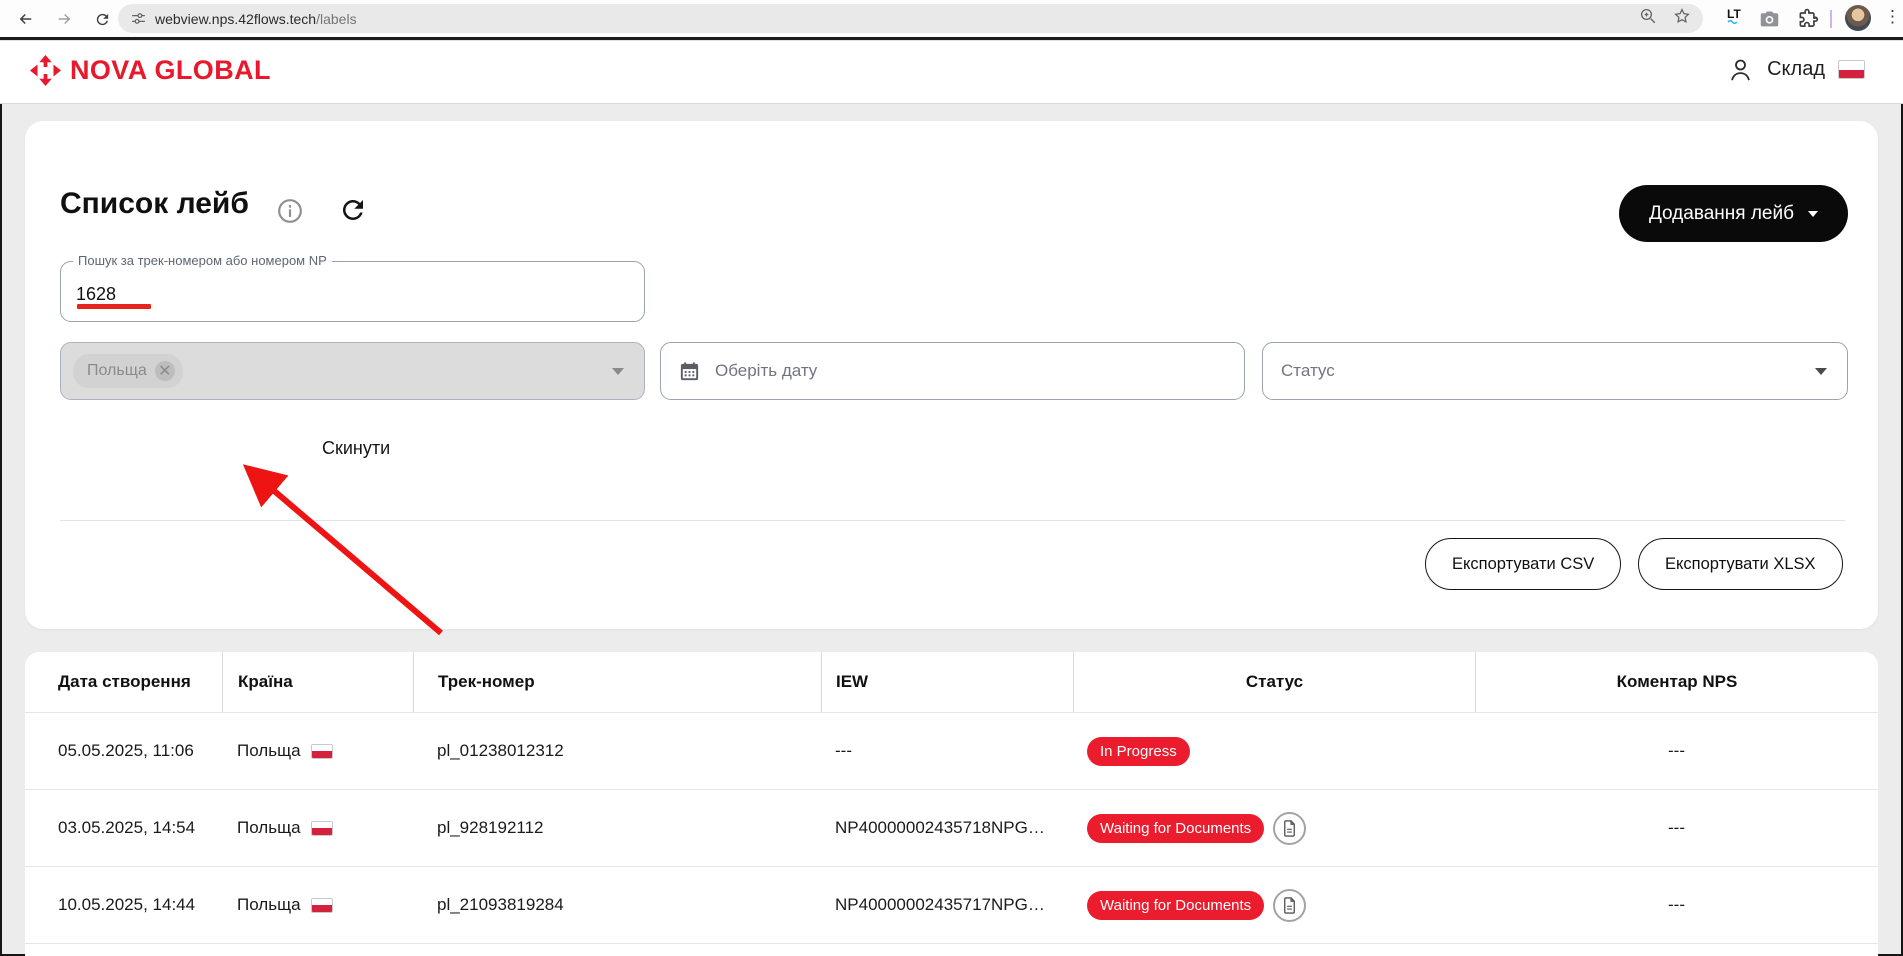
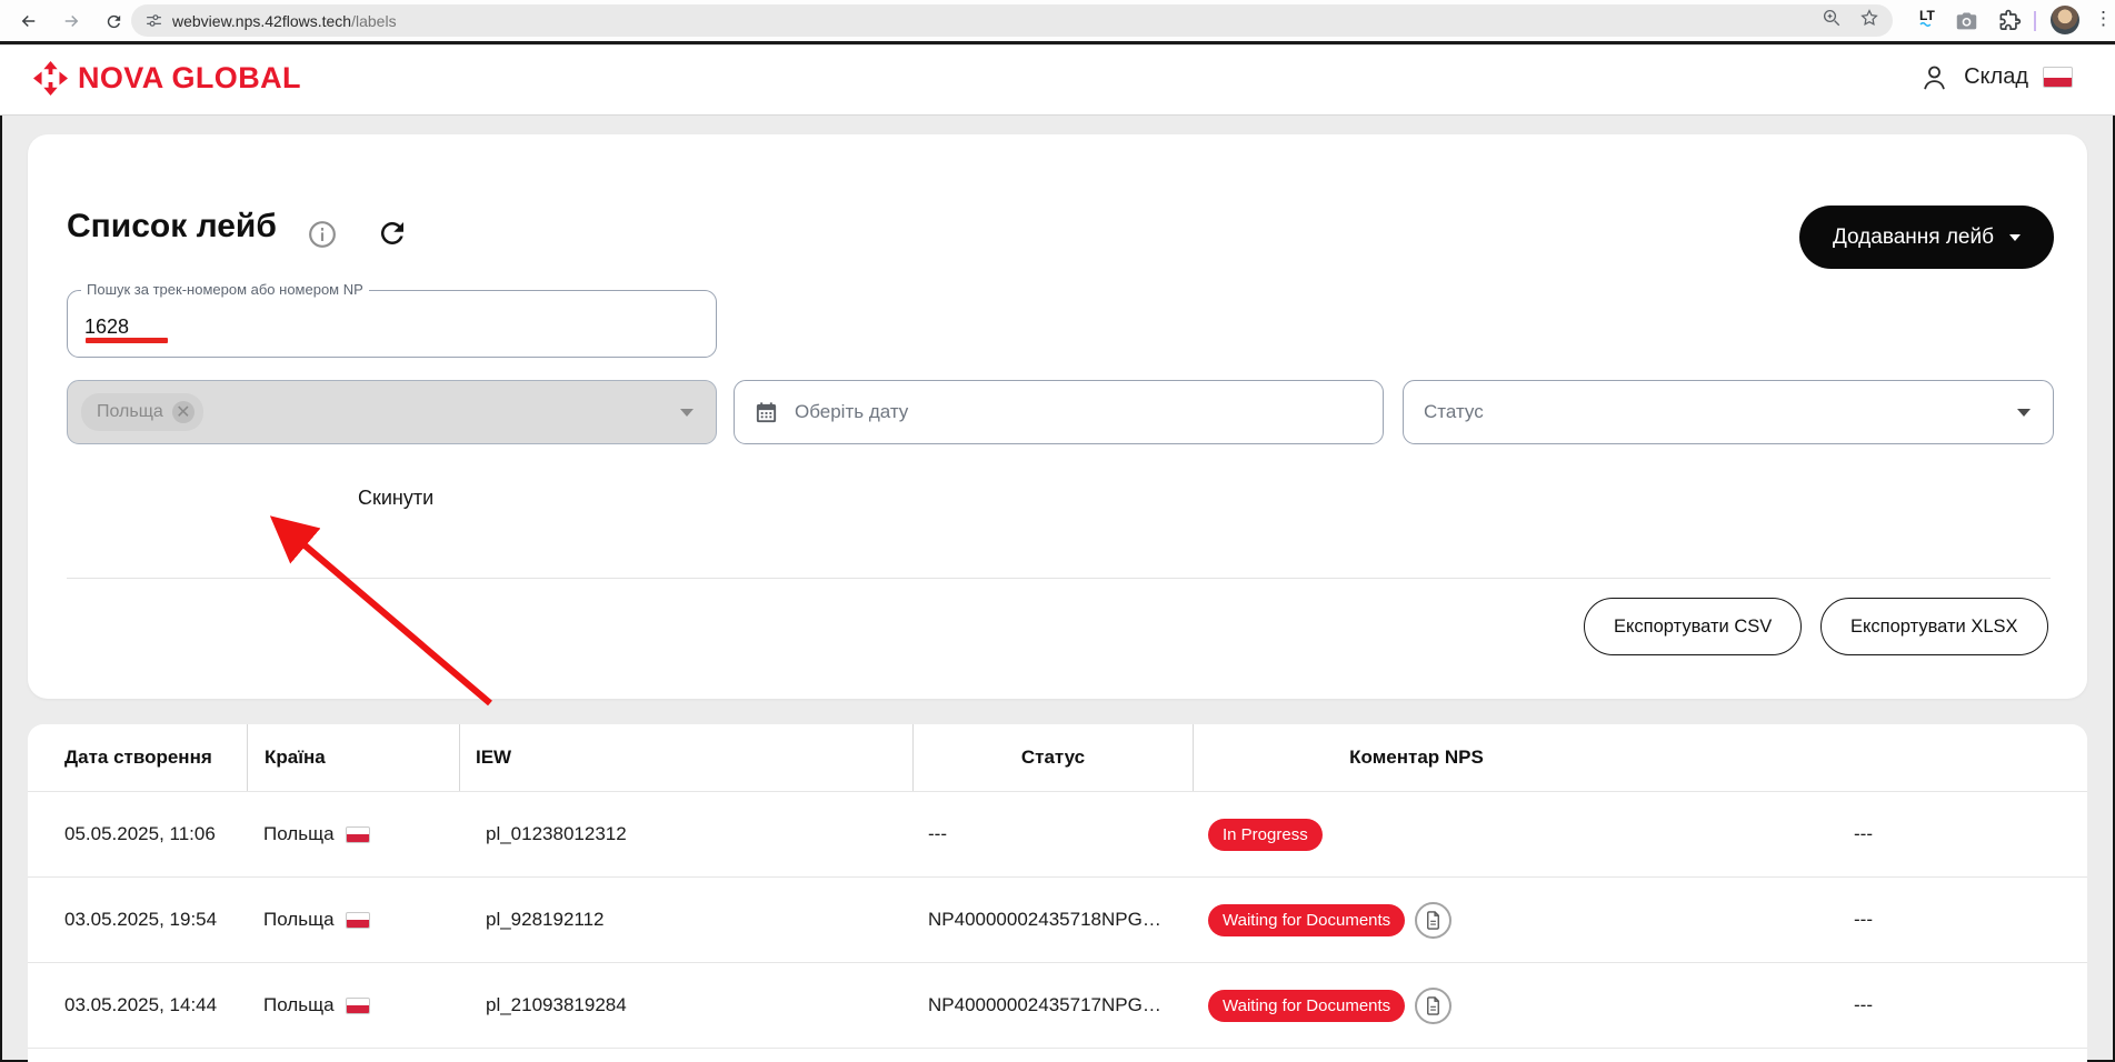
  webview.nps.42flows.tech/labels
  LT
  ⋮
  NOVA GLOBAL
  Склад
  Список лейб
  Додавання лейб
  Пошук за трек-номером або номером NP
  1628
  Польща
  ✕
  Оберіть дату
  Статус
  Скинути
  Експортувати CSV
  Експортувати XLSX
  Дата створення
  Країна
- Трек-номер
  IEW
  Статус
  Коментар NPS
  05.05.2025, 11:06
  Польща
  pl_01238012312
  ---
  In Progress
  ---
- 03.05.2025, 14:54
+ 03.05.2025, 19:54
  Польща
  pl_928192112
  NP40000002435718NPG…
  Waiting for Documents
  ---
- 10.05.2025, 14:44
+ 03.05.2025, 14:44
  Польща
  pl_21093819284
  NP40000002435717NPG…
  Waiting for Documents
  ---
